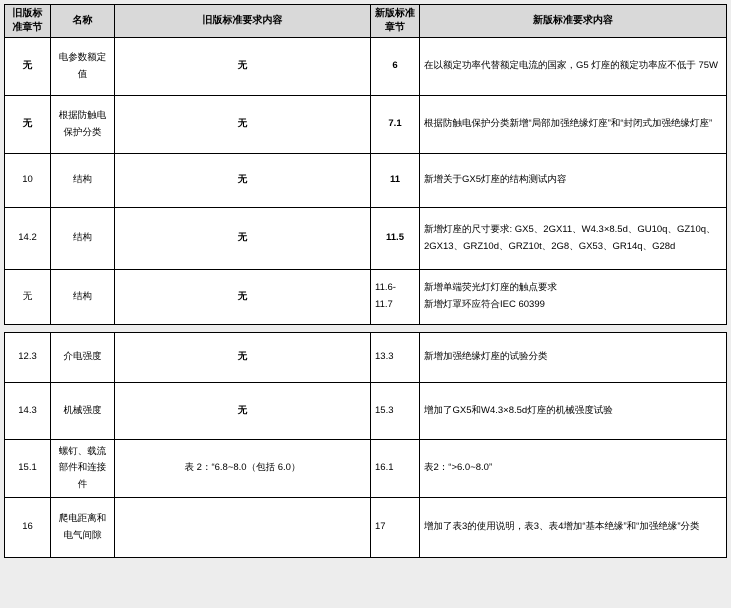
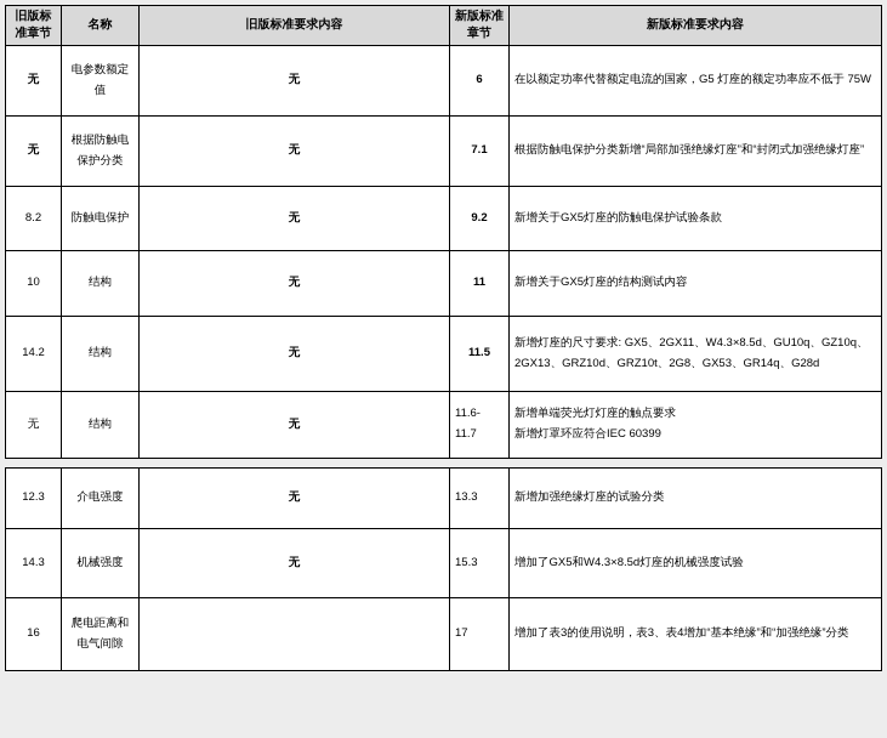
  旧版标准章节	名称	旧版标准要求内容	新版标准章节	新版标准要求内容
  无	电参数额定值	无	6	在以额定功率代替额定电流的国家，G5 灯座的额定功率应不低于 75W
  无	根据防触电保护分类	无	7.1	根据防触电保护分类新增“局部加强绝缘灯座”和“封闭式加强绝缘灯座”
+ 8.2	防触电保护	无	9.2	新增关于GX5灯座的防触电保护试验条款
  10	结构	无	11	新增关于GX5灯座的结构测试内容
  14.2	结构	无	11.5	新增灯座的尺寸要求: GX5、2GX11、W4.3×8.5d、GU10q、GZ10q、2GX13、GRZ10d、GRZ10t、2G8、GX53、GR14q、G28d
  无	结构	无	11.6- 11.7	新增单端荧光灯灯座的触点要求 新增灯罩环应符合IEC 60399
  12.3	介电强度	无	13.3	新增加强绝缘灯座的试验分类
  14.3	机械强度	无	15.3	增加了GX5和W4.3×8.5d灯座的机械强度试验
- 15.1	螺钉、载流部件和连接件	表 2：“6.8~8.0（包括 6.0）	16.1	表2：“>6.0~8.0”
  16	爬电距离和电气间隙		17	增加了表3的使用说明，表3、表4增加“基本绝缘”和“加强绝缘”分类
